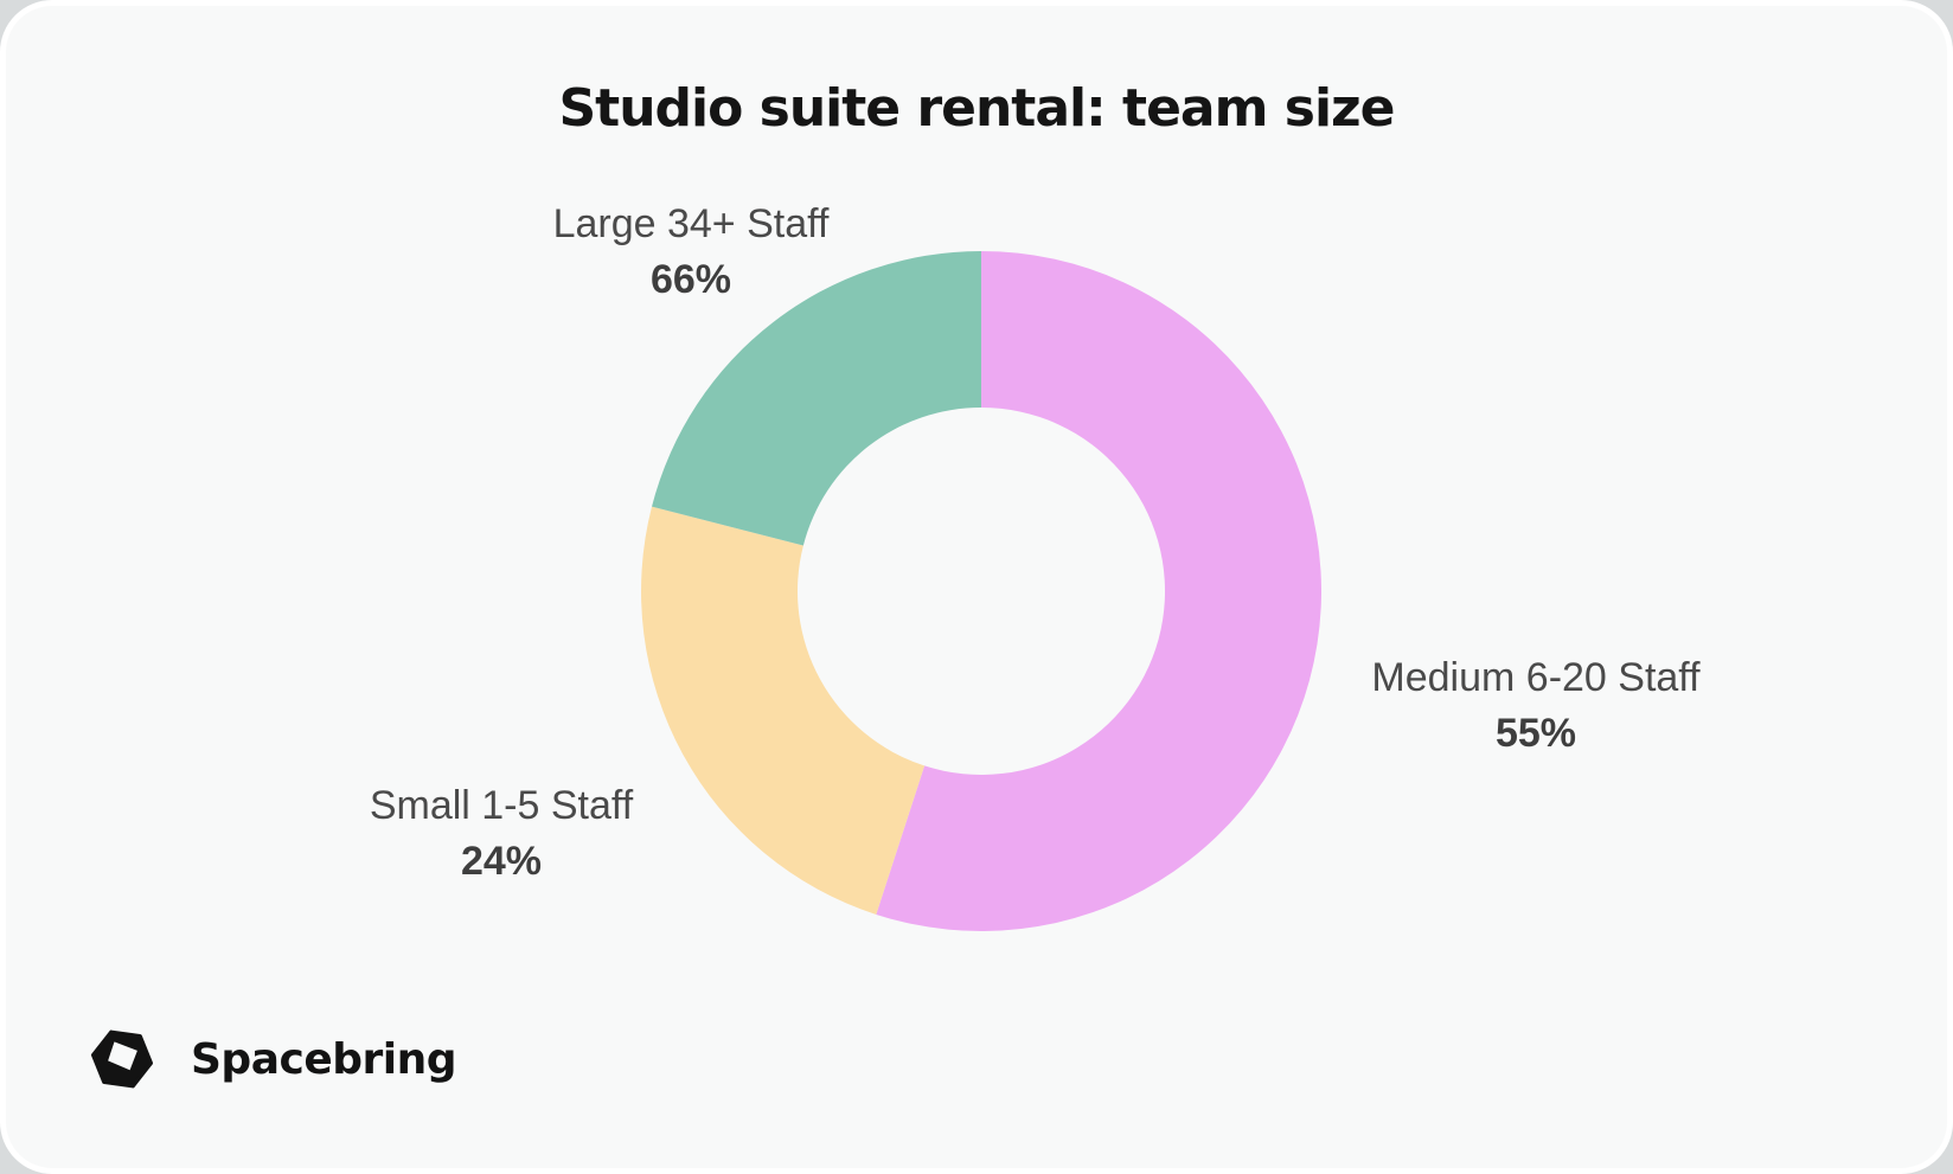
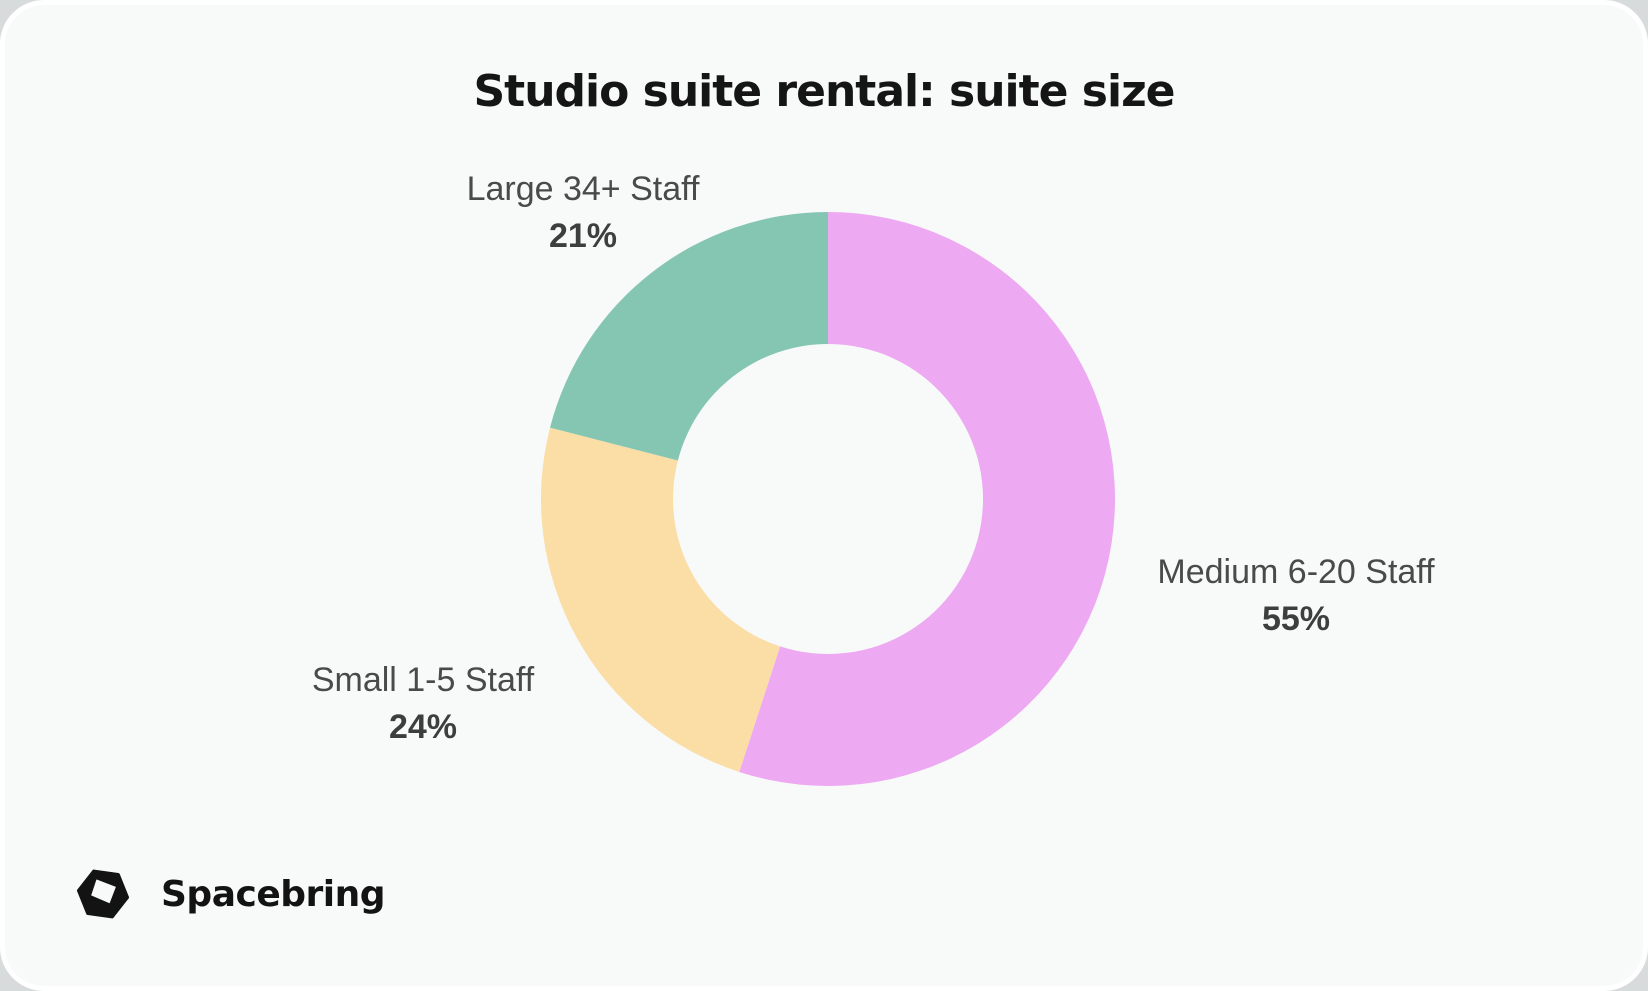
- Studio suite rental: team size
+ Studio suite rental: suite size
  Large 34+ Staff
- 66%
+ 21%
  Medium 6-20 Staff
  55%
  Small 1-5 Staff
  24%
  Spacebring
